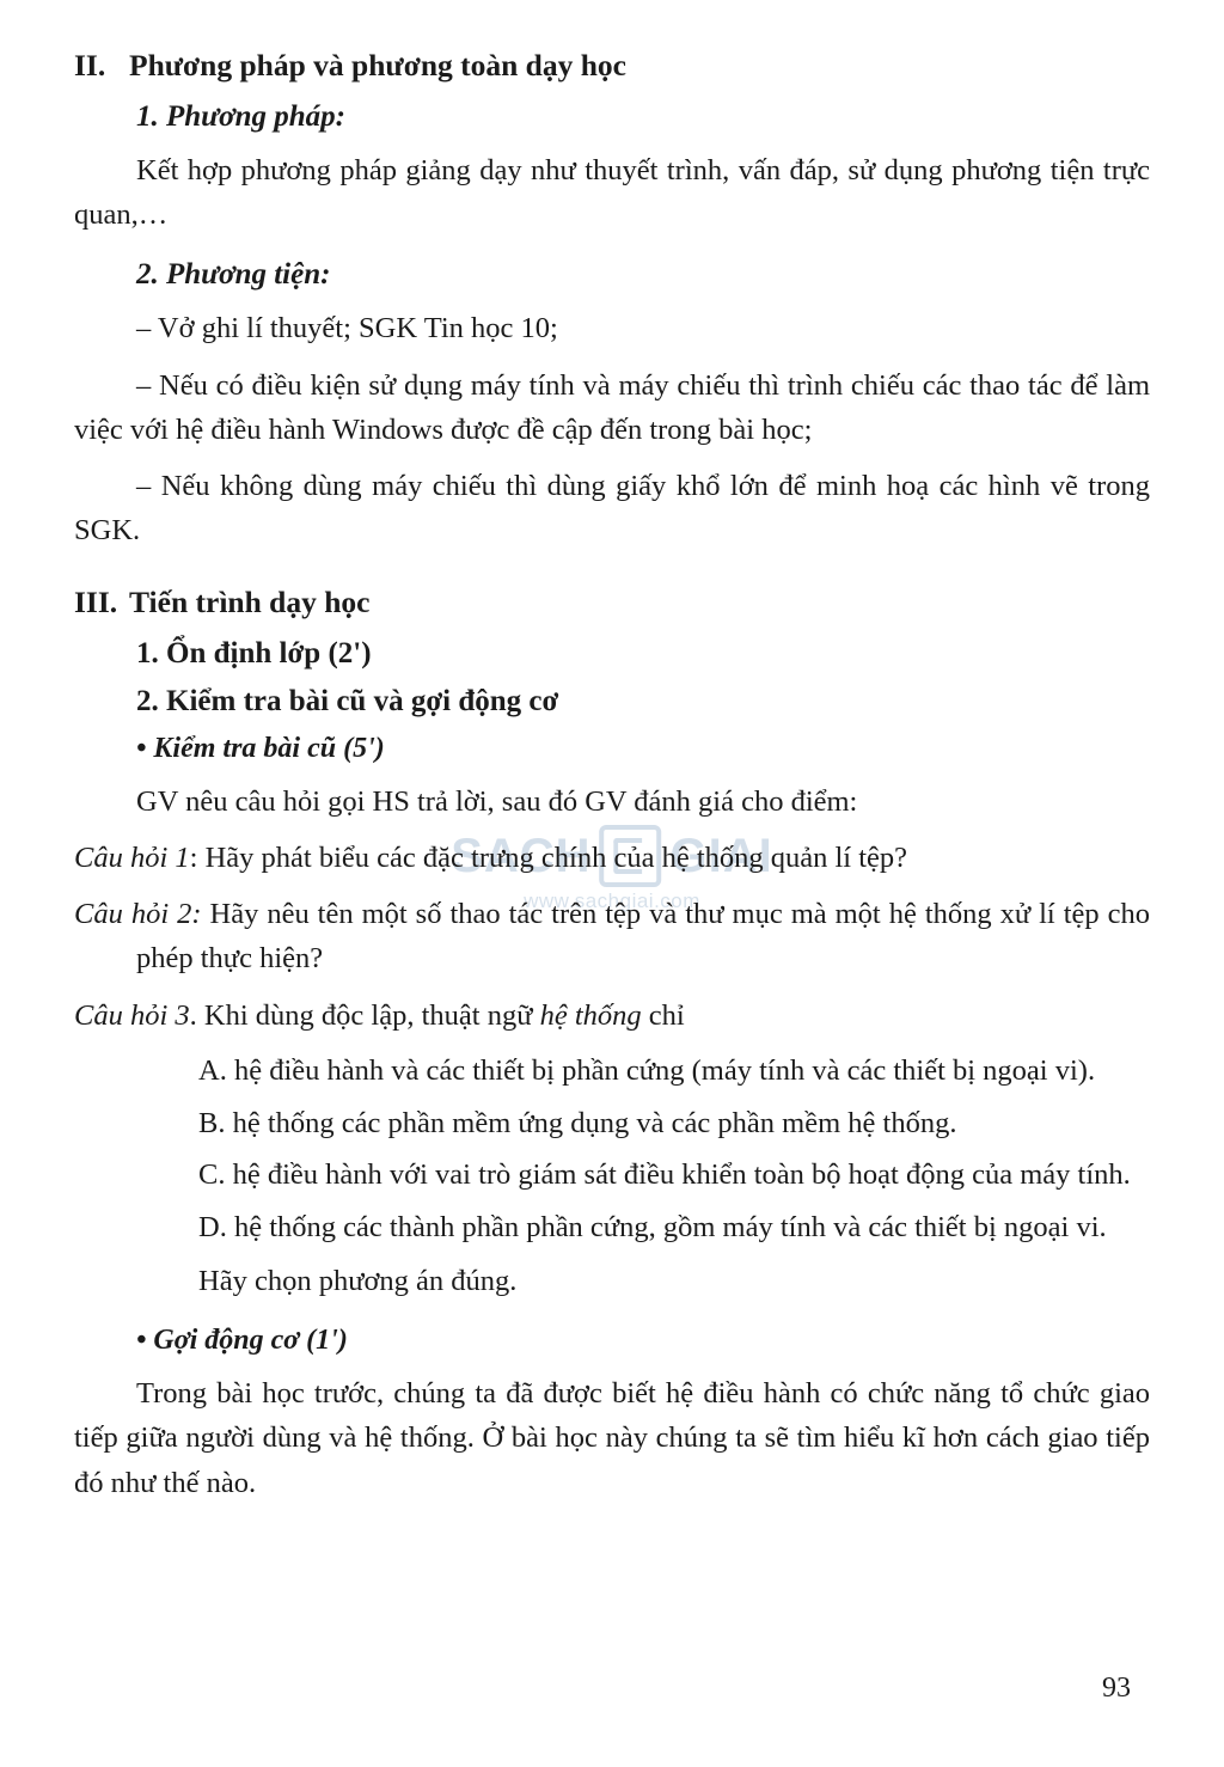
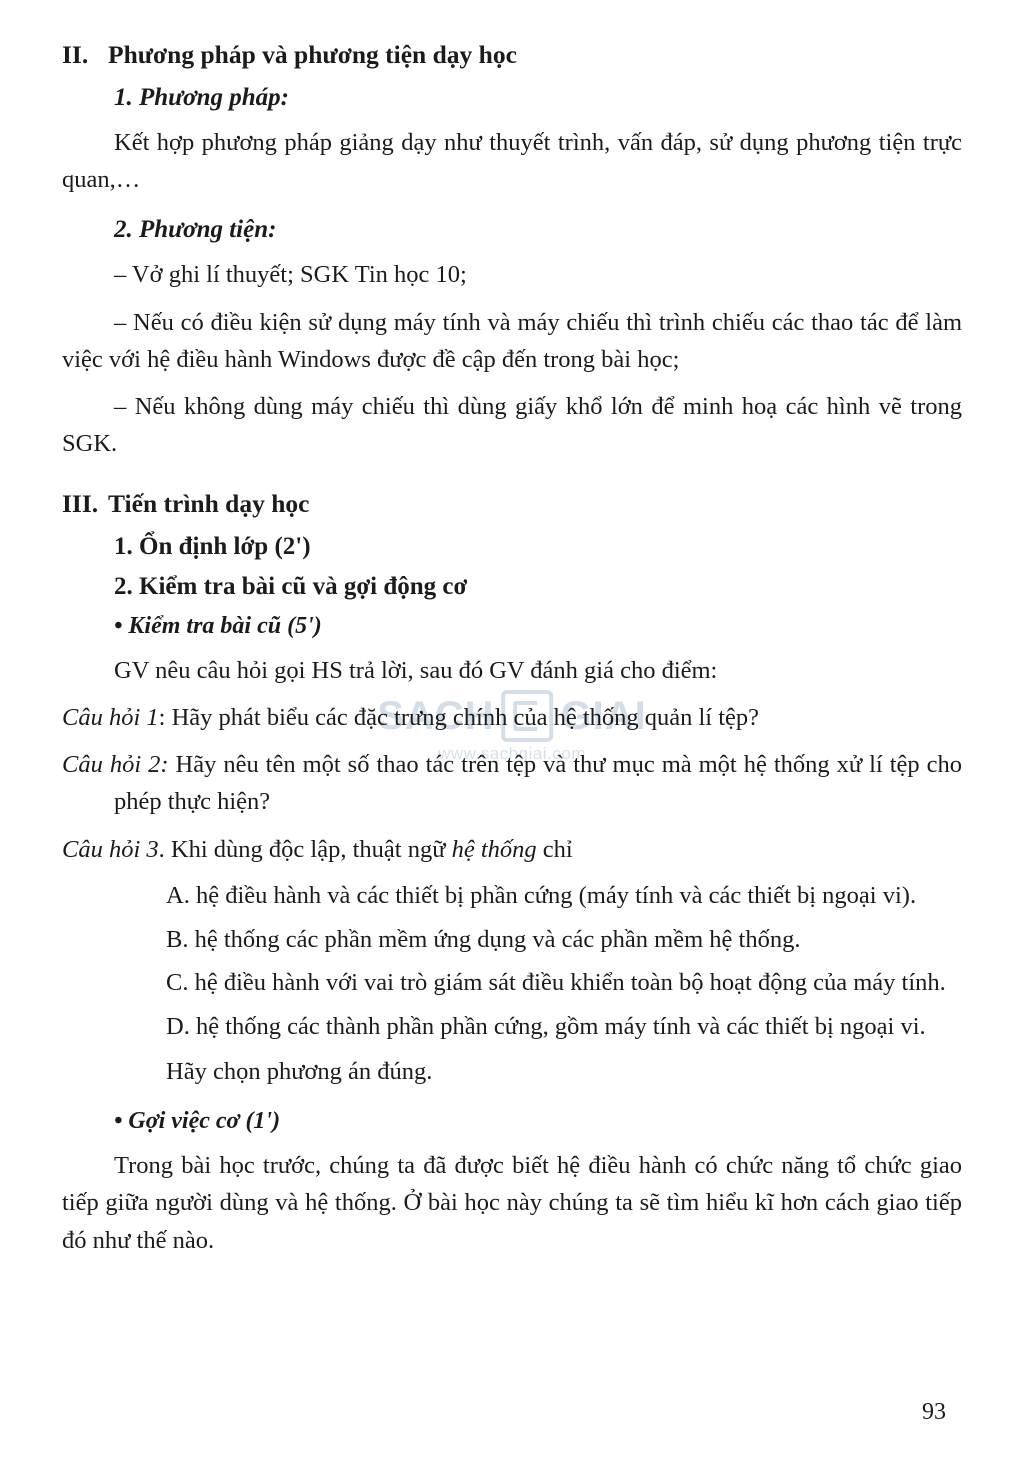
  SACH
  GIAI
  www.sachgiai.com
  II.
- Phương pháp và phương toàn dạy học
+ Phương pháp và phương tiện dạy học
  1. Phương pháp:
  Kết hợp phương pháp giảng dạy như thuyết trình, vấn đáp, sử dụng phương tiện trực quan,…
  2. Phương tiện:
  – Vở ghi lí thuyết; SGK Tin học 10;
  – Nếu có điều kiện sử dụng máy tính và máy chiếu thì trình chiếu các thao tác để làm việc với hệ điều hành Windows được đề cập đến trong bài học;
  – Nếu không dùng máy chiếu thì dùng giấy khổ lớn để minh hoạ các hình vẽ trong SGK.
  III.
  Tiến trình dạy học
  1. Ổn định lớp (2')
  2. Kiểm tra bài cũ và gợi động cơ
  • Kiểm tra bài cũ (5')
  GV nêu câu hỏi gọi HS trả lời, sau đó GV đánh giá cho điểm:
  Câu hỏi 1: Hãy phát biểu các đặc trưng chính của hệ thống quản lí tệp?
  Câu hỏi 2: Hãy nêu tên một số thao tác trên tệp và thư mục mà một hệ thống xử lí tệp cho phép thực hiện?
  Câu hỏi 3. Khi dùng độc lập, thuật ngữ hệ thống chỉ
  A. hệ điều hành và các thiết bị phần cứng (máy tính và các thiết bị ngoại vi).
  B. hệ thống các phần mềm ứng dụng và các phần mềm hệ thống.
  C. hệ điều hành với vai trò giám sát điều khiển toàn bộ hoạt động của máy tính.
  D. hệ thống các thành phần phần cứng, gồm máy tính và các thiết bị ngoại vi.
  Hãy chọn phương án đúng.
- • Gợi động cơ (1')
+ • Gợi việc cơ (1')
  Trong bài học trước, chúng ta đã được biết hệ điều hành có chức năng tổ chức giao tiếp giữa người dùng và hệ thống. Ở bài học này chúng ta sẽ tìm hiểu kĩ hơn cách giao tiếp đó như thế nào.
  93
